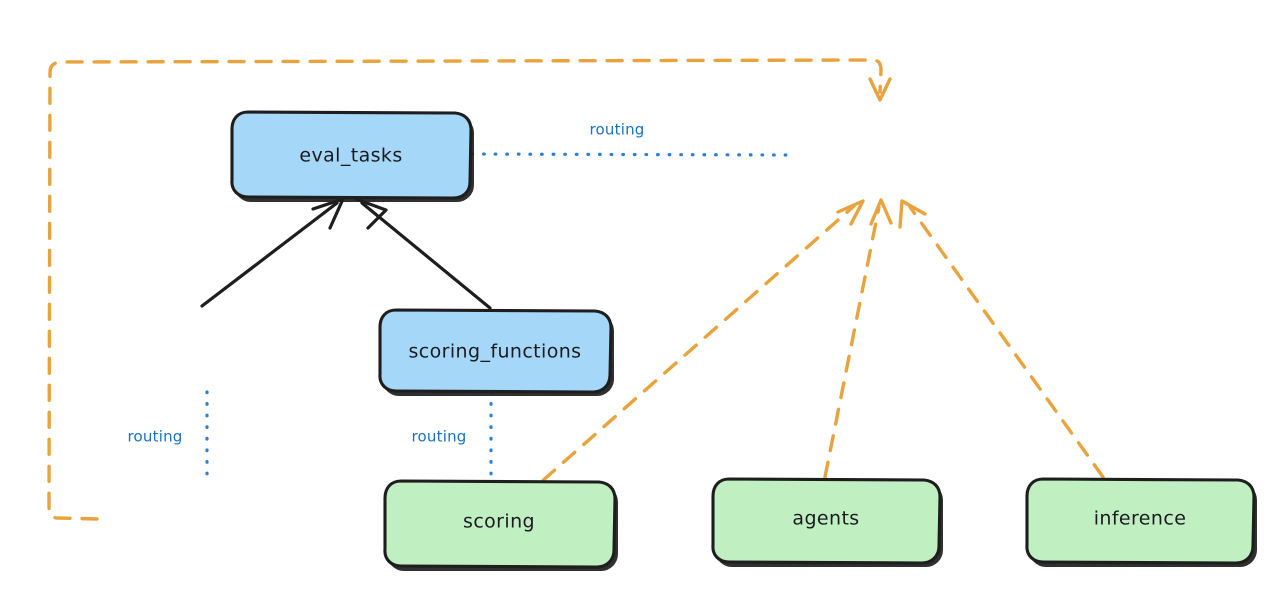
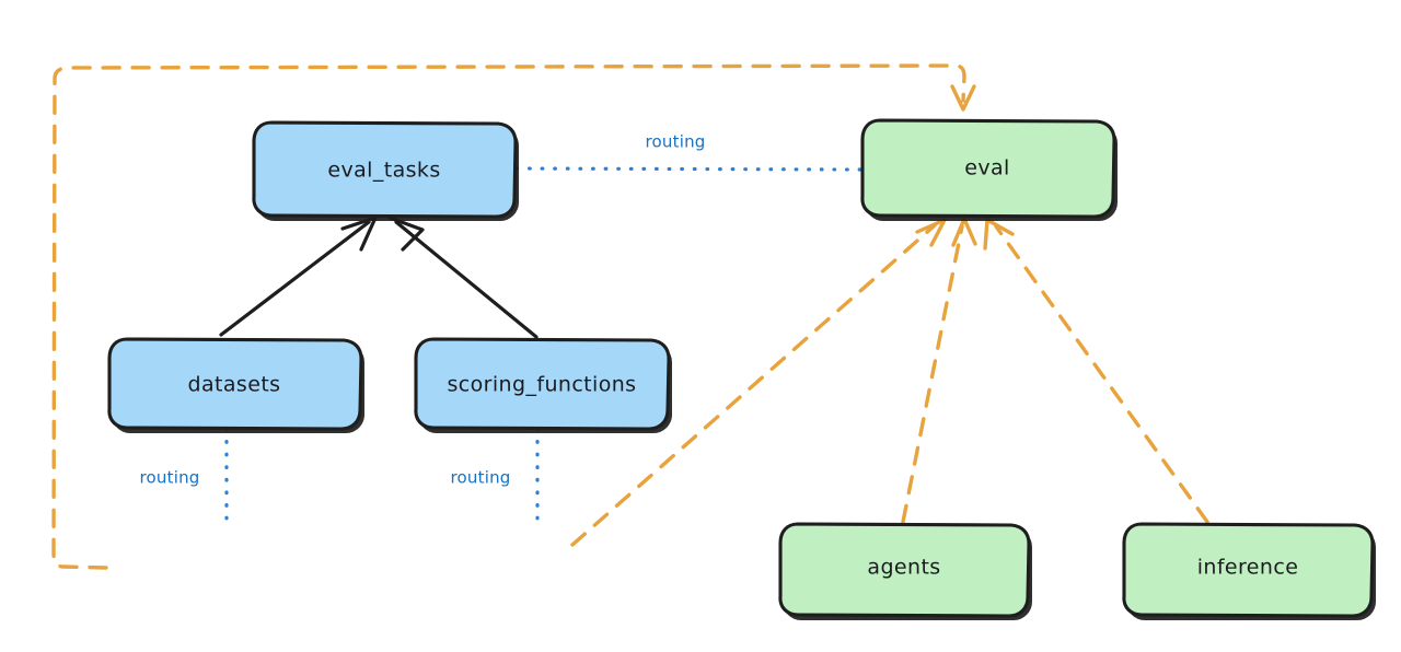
  eval_tasks
+ eval
+ datasets
  scoring_functions
- scoring
  agents
  inference
  routing
  routing
  routing
